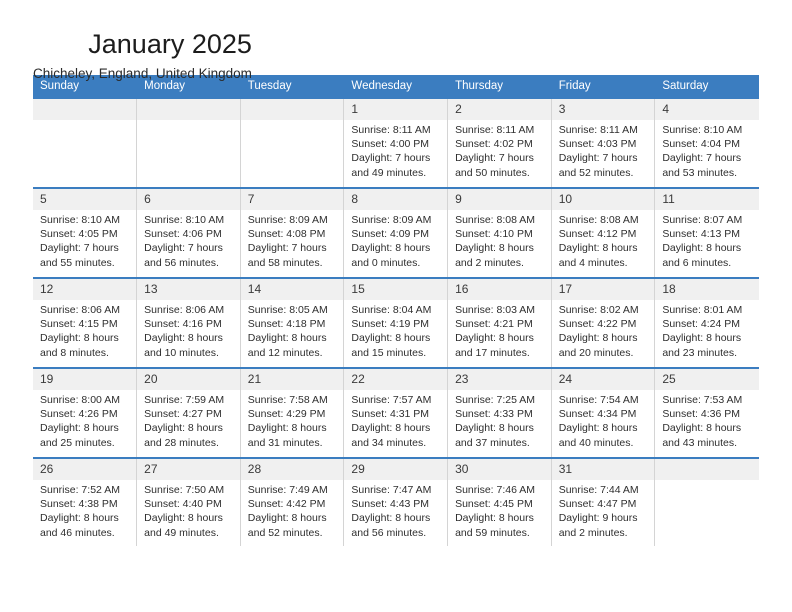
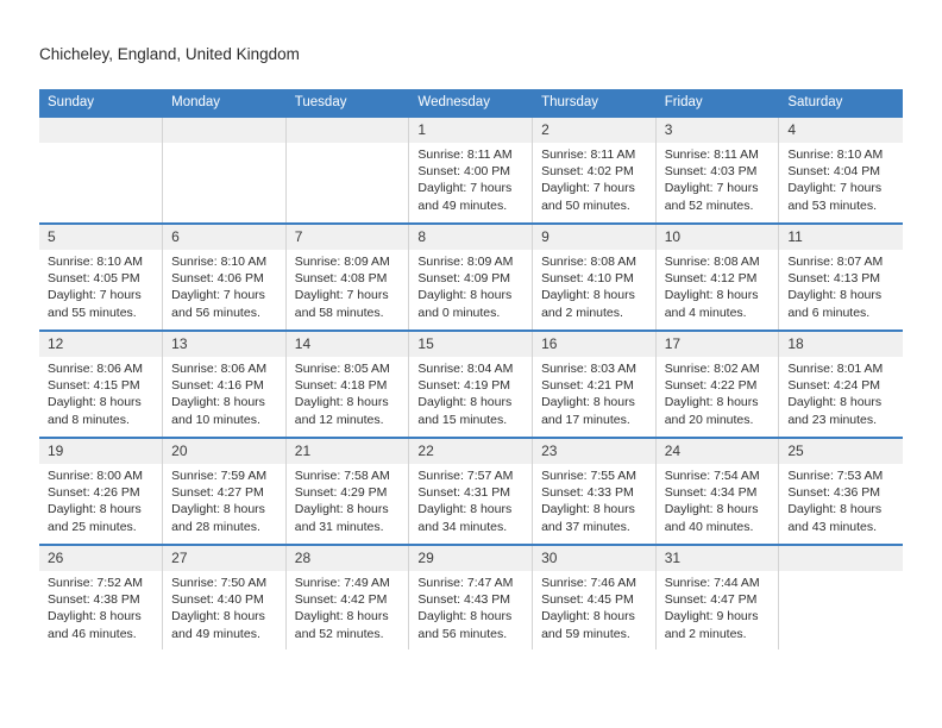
- January 2025
  Chicheley, England, United Kingdom
  Sunday	Monday	Tuesday	Wednesday	Thursday	Friday	Saturday
  			1Sunrise: 8:11 AMSunset: 4:00 PMDaylight: 7 hoursand 49 minutes.	2Sunrise: 8:11 AMSunset: 4:02 PMDaylight: 7 hoursand 50 minutes.	3Sunrise: 8:11 AMSunset: 4:03 PMDaylight: 7 hoursand 52 minutes.	4Sunrise: 8:10 AMSunset: 4:04 PMDaylight: 7 hoursand 53 minutes.
  5Sunrise: 8:10 AMSunset: 4:05 PMDaylight: 7 hoursand 55 minutes.	6Sunrise: 8:10 AMSunset: 4:06 PMDaylight: 7 hoursand 56 minutes.	7Sunrise: 8:09 AMSunset: 4:08 PMDaylight: 7 hoursand 58 minutes.	8Sunrise: 8:09 AMSunset: 4:09 PMDaylight: 8 hoursand 0 minutes.	9Sunrise: 8:08 AMSunset: 4:10 PMDaylight: 8 hoursand 2 minutes.	10Sunrise: 8:08 AMSunset: 4:12 PMDaylight: 8 hoursand 4 minutes.	11Sunrise: 8:07 AMSunset: 4:13 PMDaylight: 8 hoursand 6 minutes.
  12Sunrise: 8:06 AMSunset: 4:15 PMDaylight: 8 hoursand 8 minutes.	13Sunrise: 8:06 AMSunset: 4:16 PMDaylight: 8 hoursand 10 minutes.	14Sunrise: 8:05 AMSunset: 4:18 PMDaylight: 8 hoursand 12 minutes.	15Sunrise: 8:04 AMSunset: 4:19 PMDaylight: 8 hoursand 15 minutes.	16Sunrise: 8:03 AMSunset: 4:21 PMDaylight: 8 hoursand 17 minutes.	17Sunrise: 8:02 AMSunset: 4:22 PMDaylight: 8 hoursand 20 minutes.	18Sunrise: 8:01 AMSunset: 4:24 PMDaylight: 8 hoursand 23 minutes.
- 19Sunrise: 8:00 AMSunset: 4:26 PMDaylight: 8 hoursand 25 minutes.	20Sunrise: 7:59 AMSunset: 4:27 PMDaylight: 8 hoursand 28 minutes.	21Sunrise: 7:58 AMSunset: 4:29 PMDaylight: 8 hoursand 31 minutes.	22Sunrise: 7:57 AMSunset: 4:31 PMDaylight: 8 hoursand 34 minutes.	23Sunrise: 7:25 AMSunset: 4:33 PMDaylight: 8 hoursand 37 minutes.	24Sunrise: 7:54 AMSunset: 4:34 PMDaylight: 8 hoursand 40 minutes.	25Sunrise: 7:53 AMSunset: 4:36 PMDaylight: 8 hoursand 43 minutes.
+ 19Sunrise: 8:00 AMSunset: 4:26 PMDaylight: 8 hoursand 25 minutes.	20Sunrise: 7:59 AMSunset: 4:27 PMDaylight: 8 hoursand 28 minutes.	21Sunrise: 7:58 AMSunset: 4:29 PMDaylight: 8 hoursand 31 minutes.	22Sunrise: 7:57 AMSunset: 4:31 PMDaylight: 8 hoursand 34 minutes.	23Sunrise: 7:55 AMSunset: 4:33 PMDaylight: 8 hoursand 37 minutes.	24Sunrise: 7:54 AMSunset: 4:34 PMDaylight: 8 hoursand 40 minutes.	25Sunrise: 7:53 AMSunset: 4:36 PMDaylight: 8 hoursand 43 minutes.
  26Sunrise: 7:52 AMSunset: 4:38 PMDaylight: 8 hoursand 46 minutes.	27Sunrise: 7:50 AMSunset: 4:40 PMDaylight: 8 hoursand 49 minutes.	28Sunrise: 7:49 AMSunset: 4:42 PMDaylight: 8 hoursand 52 minutes.	29Sunrise: 7:47 AMSunset: 4:43 PMDaylight: 8 hoursand 56 minutes.	30Sunrise: 7:46 AMSunset: 4:45 PMDaylight: 8 hoursand 59 minutes.	31Sunrise: 7:44 AMSunset: 4:47 PMDaylight: 9 hoursand 2 minutes.
